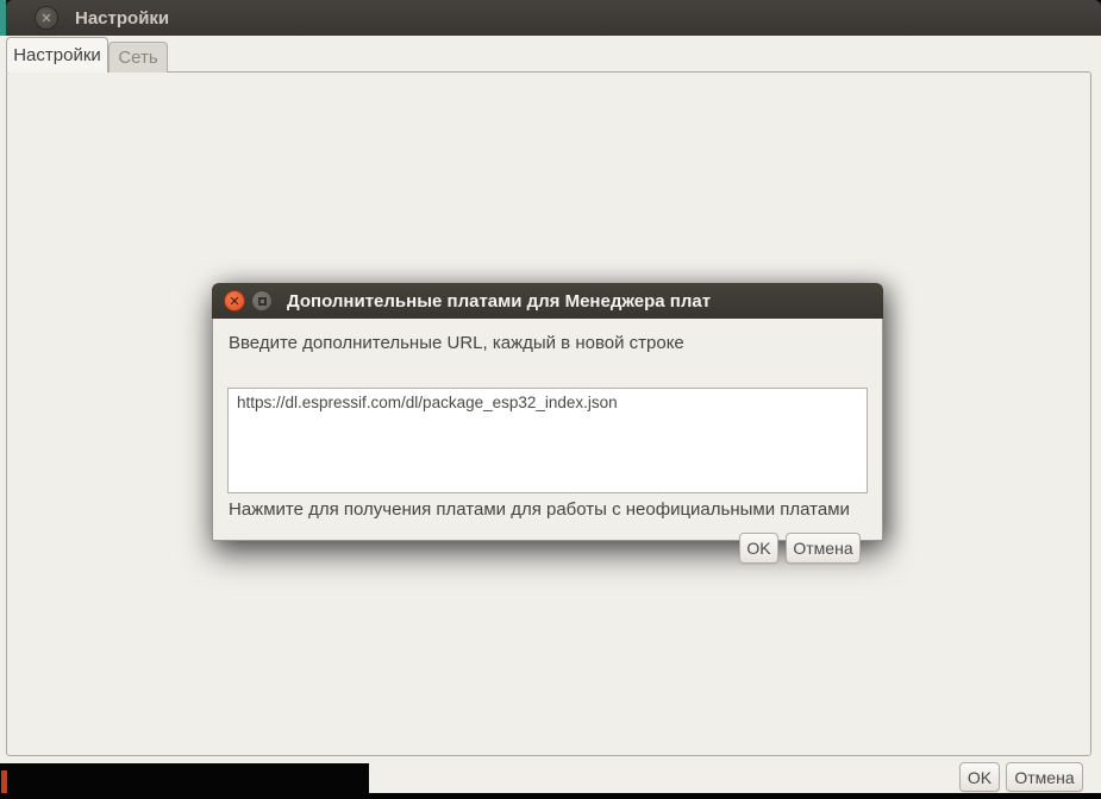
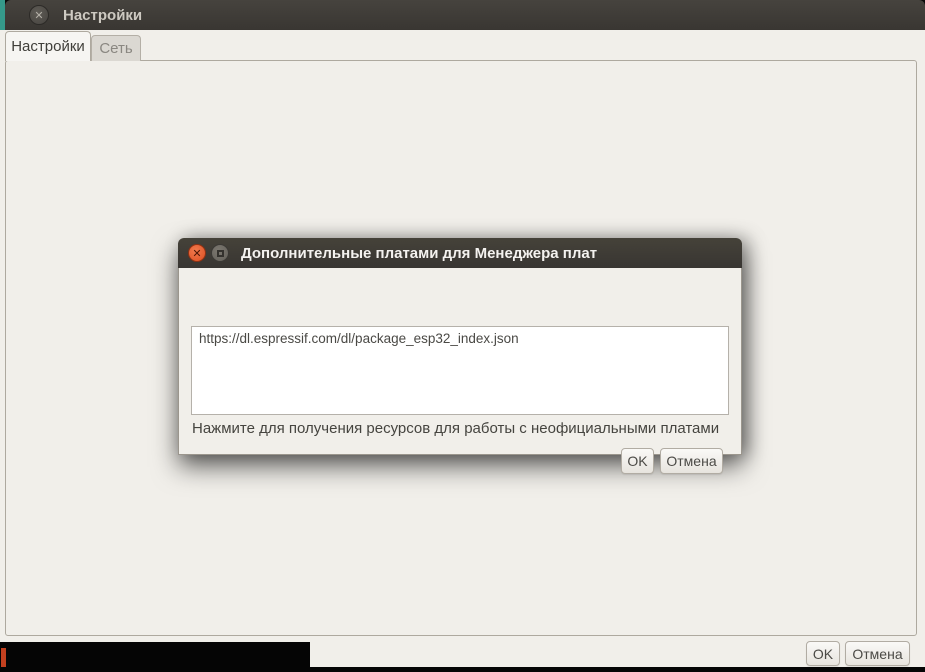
  ✕
  Настройки
  Настройки
  Сеть
  OK
  Отмена
  ✕
  Дополнительные платами для Менеджера плат
- Введите дополнительные URL, каждый в новой строке
  https://dl.espressif.com/dl/package_esp32_index.json
- Нажмите для получения платами для работы с неофициальными платами
+ Нажмите для получения ресурсов для работы с неофициальными платами
  OK
  Отмена
